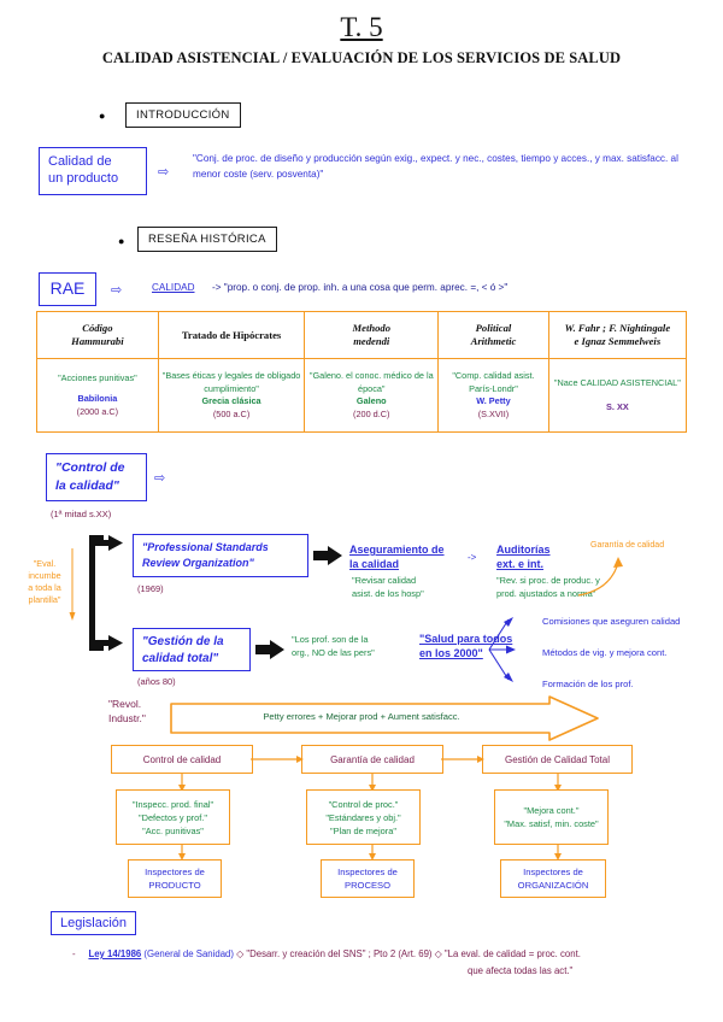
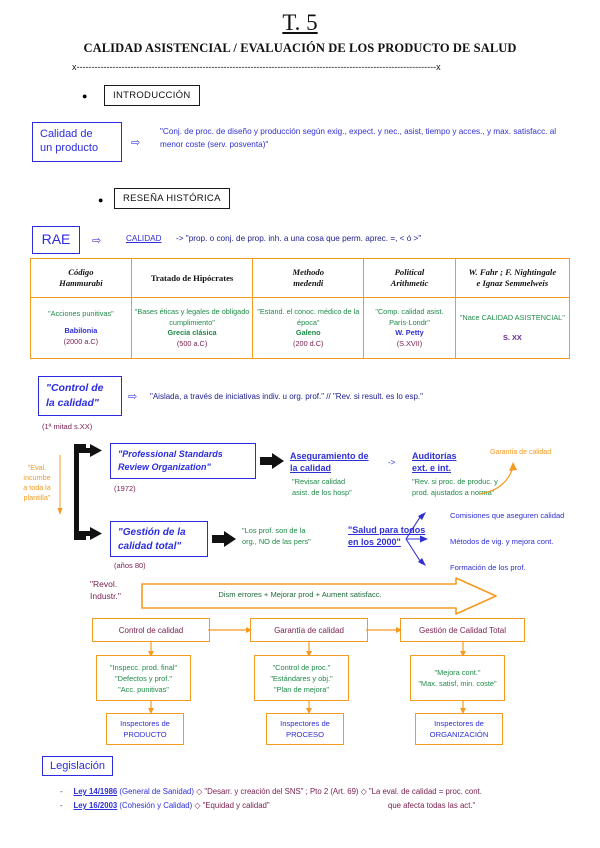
  T. 5
- CALIDAD ASISTENCIAL / EVALUACIÓN DE LOS SERVICIOS DE SALUD
+ CALIDAD ASISTENCIAL / EVALUACIÓN DE LOS PRODUCTO DE SALUD
+ x------------------------------------------------------------------------------------------------------------------------x
  ●
  INTRODUCCIÓN
  Calidad de
  un producto
  ⇨
- "Conj. de proc. de diseño y producción según exig., expect. y nec., costes, tiempo y acces., y max. satisfacc. al menor coste (serv. posventa)"
+ "Conj. de proc. de diseño y producción según exig., expect. y nec., asist, tiempo y acces., y max. satisfacc. al menor coste (serv. posventa)"
  ●
  RESEÑA HISTÓRICA
  RAE
  ⇨
  CALIDAD
  -> "prop. o conj. de prop. inh. a una cosa que perm. aprec. =, < ó >"
  CódigoHammurabi	Tratado de Hipócrates	Methodomedendi	PoliticalArithmetic	W. Fahr ; F. Nightingalee Ignaz Semmelweis
- "Acciones punitivas" Babilonia (2000 a.C)	"Bases éticas y legales de obligado cumplimiento" Grecia clásica (500 a.C)	"Galeno. el conoc. médico de la época" Galeno (200 d.C)	"Comp. calidad asist. París-Londr" W. Petty (S.XVII)	"Nace CALIDAD ASISTENCIAL" S. XX
+ "Acciones punitivas" Babilonia (2000 a.C)	"Bases éticas y legales de obligado cumplimiento" Grecia clásica (500 a.C)	"Estand. el conoc. médico de la época" Galeno (200 d.C)	"Comp. calidad asist. París-Londr" W. Petty (S.XVII)	"Nace CALIDAD ASISTENCIAL" S. XX
  "Control de
  la calidad"
  ⇨
+ "Aislada, a través de iniciativas indiv. u org. prof." // "Rev. si result. es lo esp."
  (1ª mitad s.XX)
  "Eval.
  incumbe
  a toda la
  plantilla"
  "Professional Standards
  Review Organization"
- (1969)
+ (1972)
  Aseguramiento de
  la calidad
  "Revisar calidad
  asist. de los hosp"
  ->
  Auditorías
  ext. e int.
  "Rev. si proc. de produc. y
  prod. ajustados a norm"
  "Gestión de la
  calidad total"
  (años 80)
  "Los prof. son de la
  org., NO de las pers"
  "Salud para toos
  en los 2000"
  Comisiones que aseguren calidad
  Métodos de vig. y mejora cont.
  Formación de los prof.
  "Revol.
  Industr."
- Petty errores + Mejorar prod + Aument satisfacc.
+ Dism errores + Mejorar prod + Aument satisfacc.
  Control de calidad
  Garantía de calidad
  Gestión de Calidad Total
  "Inspecc. prod. final"
  "Defectos y prof."
  "Acc. punitivas"
  "Control de proc."
  "Estándares y obj."
  "Plan de mejora"
  "Mejora cont."
  "Max. satisf, min. coste"
  Inspectores de
  PRODUCTO
  Inspectores de
  PROCESO
  Inspectores de
  ORGANIZACIÓN
  Legislación
  - Ley 14/1986 (General de Sanidad) ◇ "Desarr. y creación del SNS" ; Pto 2 (Art. 69) ◇ "La eval. de calidad = proc. cont.
+ - Ley 16/2003 (Cohesión y Calidad) ◇ "Equidad y calidad"
  que afecta todas las act."
